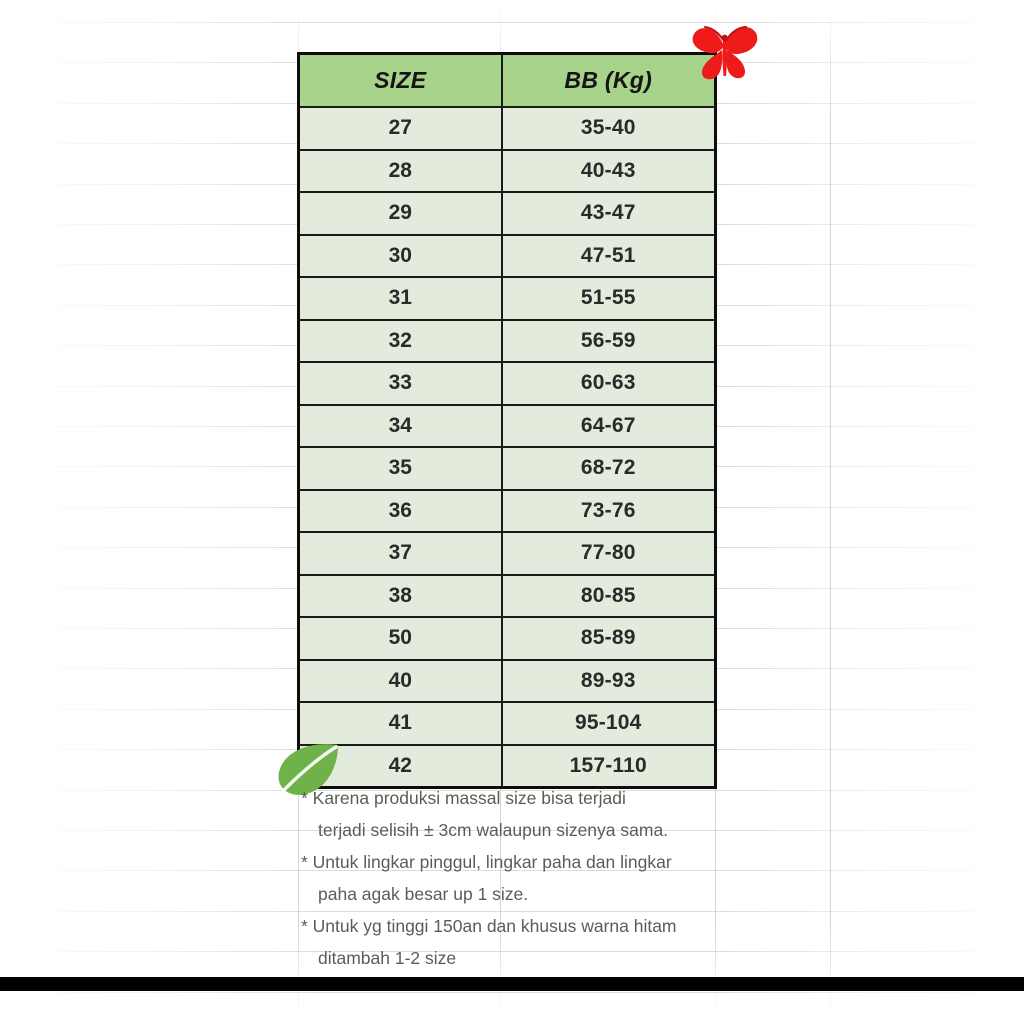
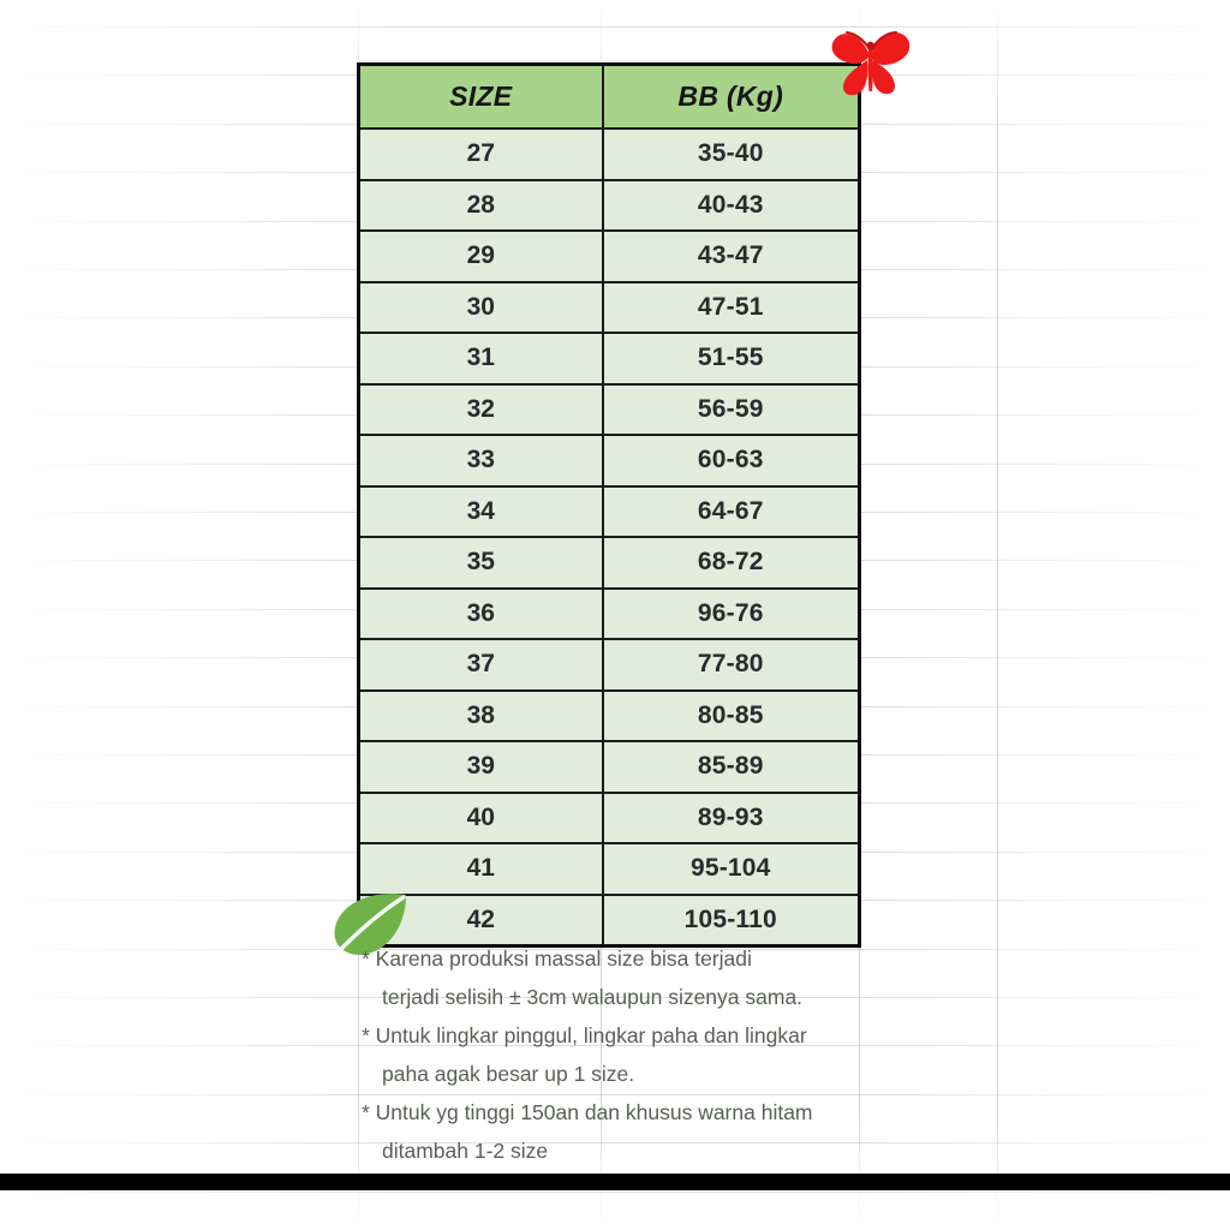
  SIZE	BB (Kg)
  27	35-40
  28	40-43
  29	43-47
  30	47-51
  31	51-55
  32	56-59
  33	60-63
  34	64-67
  35	68-72
- 36	73-76
+ 36	96-76
  37	77-80
  38	80-85
- 50	85-89
+ 39	85-89
  40	89-93
  41	95-104
- 42	157-110
+ 42	105-110
  * Karena produksi massal size bisa terjadi
  terjadi selisih ± 3cm walaupun sizenya sama.
  * Untuk lingkar pinggul, lingkar paha dan lingkar
  paha agak besar up 1 size.
  * Untuk yg tinggi 150an dan khusus warna hitam
  ditambah 1-2 size
